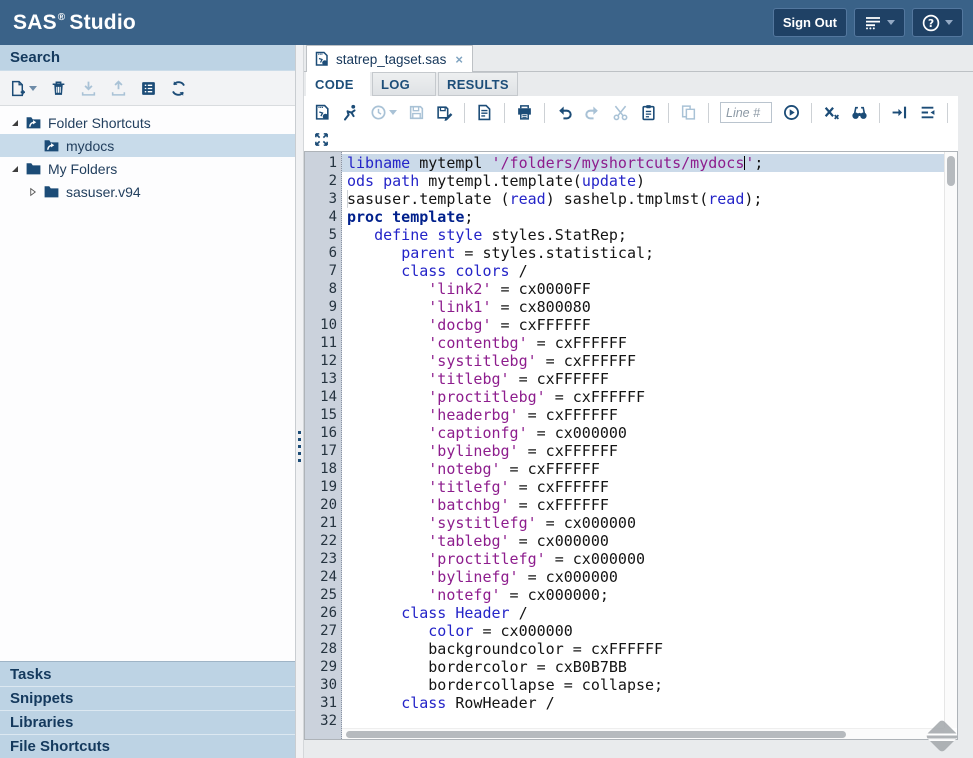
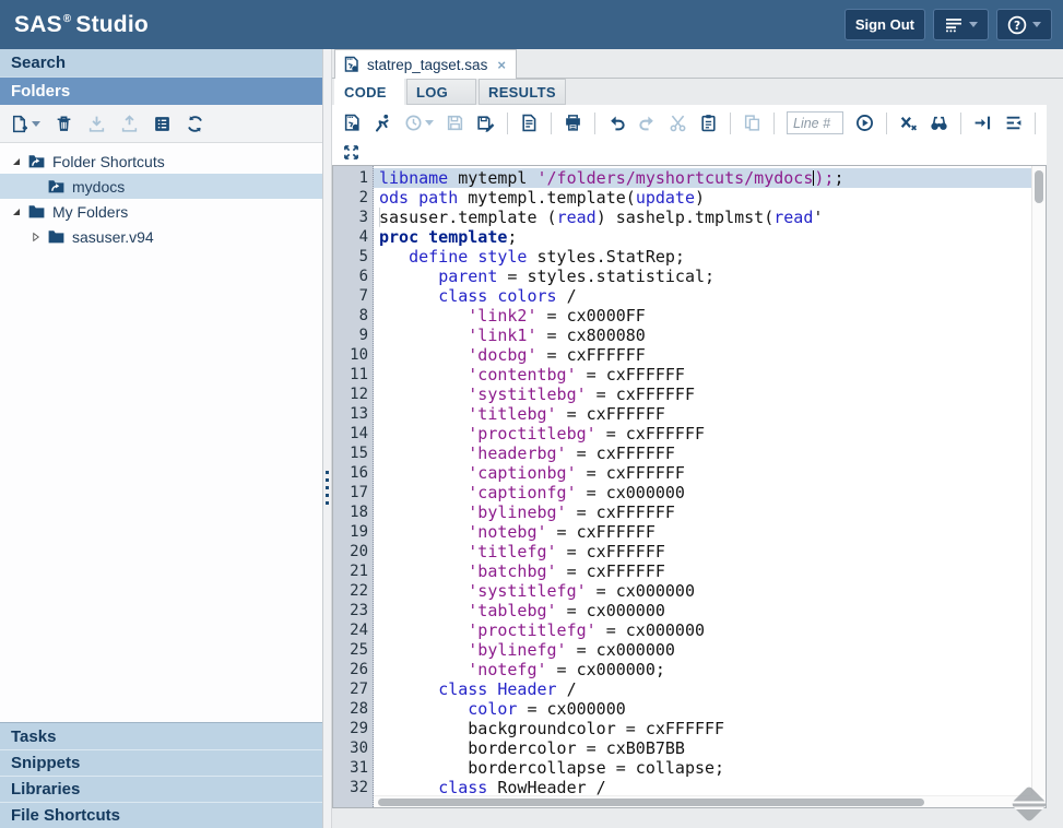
  SAS
  ®
  Studio
  Sign Out
  Search
+ Folders
  Folder Shortcuts
  mydocs
  My Folders
  sasuser.v94
  Tasks
  Snippets
  Libraries
  File Shortcuts
  statrep_tagset.sas
  ×
  CODE
  LOG
  RESULTS
  Line #
  1
  2
  3
  4
  5
  6
  7
  8
  9
  10
  11
  12
  13
  14
  15
  16
  17
  18
  19
  20
  21
  22
  23
  24
  25
  26
  27
  28
  29
  30
  31
  32
- libname mytempl '/folders/myshortcuts/mydocs';
+ libname mytempl '/folders/myshortcuts/mydocs);;
  ods path mytempl.template(update)
- sasuser.template (read) sashelp.tmplmst(read);
+ sasuser.template (read) sashelp.tmplmst(read'
  proc template;
  define style styles.StatRep;
  parent = styles.statistical;
  class colors /
  'link2' = cx0000FF
  'link1' = cx800080
  'docbg' = cxFFFFFF
  'contentbg' = cxFFFFFF
  'systitlebg' = cxFFFFFF
  'titlebg' = cxFFFFFF
  'proctitlebg' = cxFFFFFF
  'headerbg' = cxFFFFFF
+ 'captionbg' = cxFFFFFF
  'captionfg' = cx000000
  'bylinebg' = cxFFFFFF
  'notebg' = cxFFFFFF
  'titlefg' = cxFFFFFF
  'batchbg' = cxFFFFFF
  'systitlefg' = cx000000
  'tablebg' = cx000000
  'proctitlefg' = cx000000
  'bylinefg' = cx000000
  'notefg' = cx000000;
  class Header /
  color = cx000000
  backgroundcolor = cxFFFFFF
  bordercolor = cxB0B7BB
  bordercollapse = collapse;
  class RowHeader /
